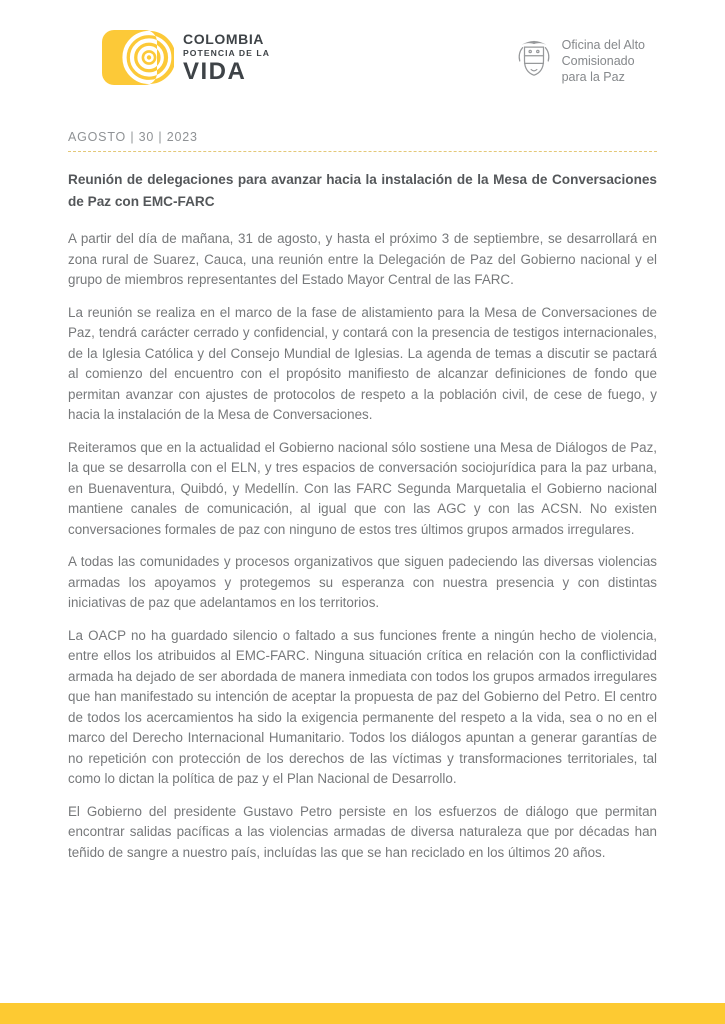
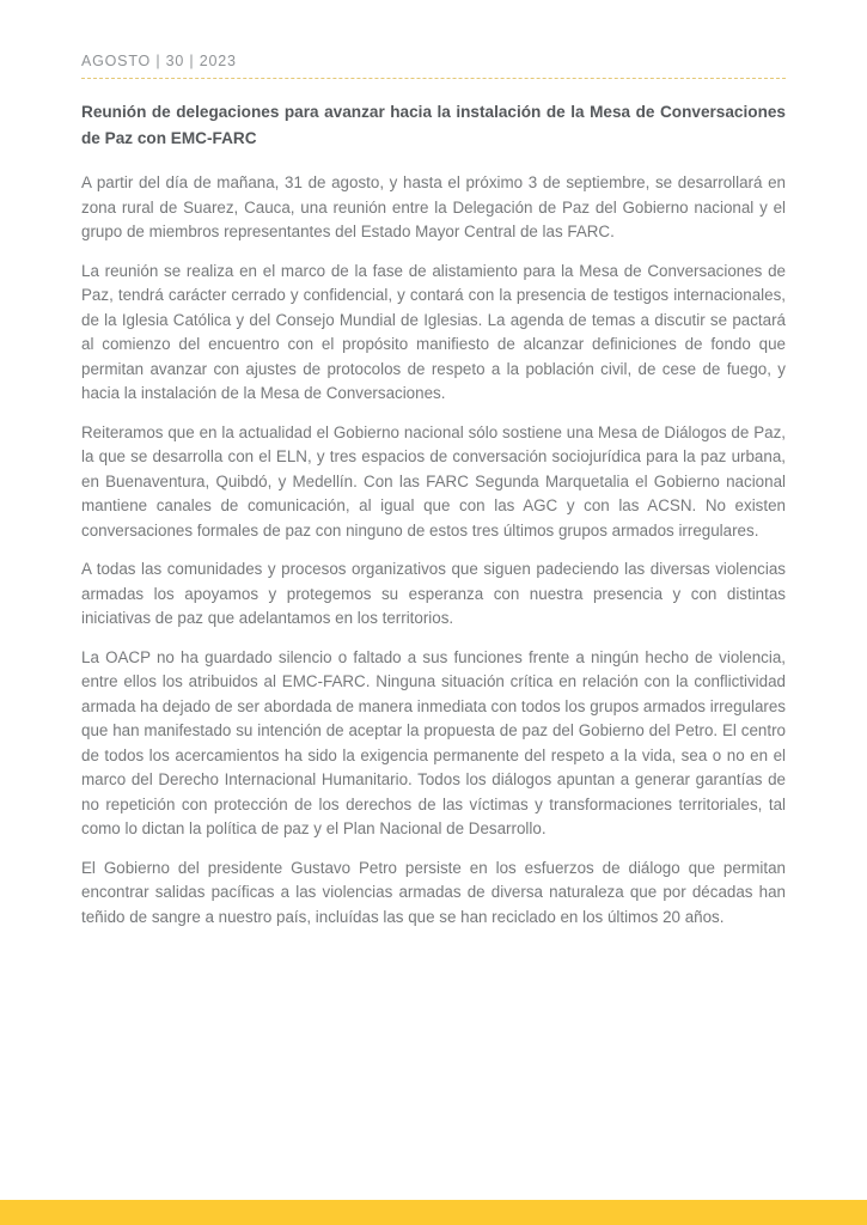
- COLOMBIA
- POTENCIA DE LA
- VIDA
- Oficina del Alto
- Comisionado
- para la Paz
  AGOSTO | 30 | 2023
  Reunión de delegaciones para avanzar hacia la instalación de la Mesa de Conversaciones de Paz con EMC-FARC
  A partir del día de mañana, 31 de agosto, y hasta el próximo 3 de septiembre, se desarrollará en zona rural de Suarez, Cauca, una reunión entre la Delegación de Paz del Gobierno nacional y el grupo de miembros representantes del Estado Mayor Central de las FARC.
  La reunión se realiza en el marco de la fase de alistamiento para la Mesa de Conversaciones de Paz, tendrá carácter cerrado y confidencial, y contará con la presencia de testigos internacionales, de la Iglesia Católica y del Consejo Mundial de Iglesias. La agenda de temas a discutir se pactará al comienzo del encuentro con el propósito manifiesto de alcanzar definiciones de fondo que permitan avanzar con ajustes de protocolos de respeto a la población civil, de cese de fuego, y hacia la instalación de la Mesa de Conversaciones.
  Reiteramos que en la actualidad el Gobierno nacional sólo sostiene una Mesa de Diálogos de Paz, la que se desarrolla con el ELN, y tres espacios de conversación sociojurídica para la paz urbana, en Buenaventura, Quibdó, y Medellín. Con las FARC Segunda Marquetalia el Gobierno nacional mantiene canales de comunicación, al igual que con las AGC y con las ACSN. No existen conversaciones formales de paz con ninguno de estos tres últimos grupos armados irregulares.
  A todas las comunidades y procesos organizativos que siguen padeciendo las diversas violencias armadas los apoyamos y protegemos su esperanza con nuestra presencia y con distintas iniciativas de paz que adelantamos en los territorios.
  La OACP no ha guardado silencio o faltado a sus funciones frente a ningún hecho de violencia, entre ellos los atribuidos al EMC-FARC. Ninguna situación crítica en relación con la conflictividad armada ha dejado de ser abordada de manera inmediata con todos los grupos armados irregulares que han manifestado su intención de aceptar la propuesta de paz del Gobierno del Petro. El centro de todos los acercamientos ha sido la exigencia permanente del respeto a la vida, sea o no en el marco del Derecho Internacional Humanitario. Todos los diálogos apuntan a generar garantías de no repetición con protección de los derechos de las víctimas y transformaciones territoriales, tal como lo dictan la política de paz y el Plan Nacional de Desarrollo.
  El Gobierno del presidente Gustavo Petro persiste en los esfuerzos de diálogo que permitan encontrar salidas pacíficas a las violencias armadas de diversa naturaleza que por décadas han teñido de sangre a nuestro país, incluídas las que se han reciclado en los últimos 20 años.
